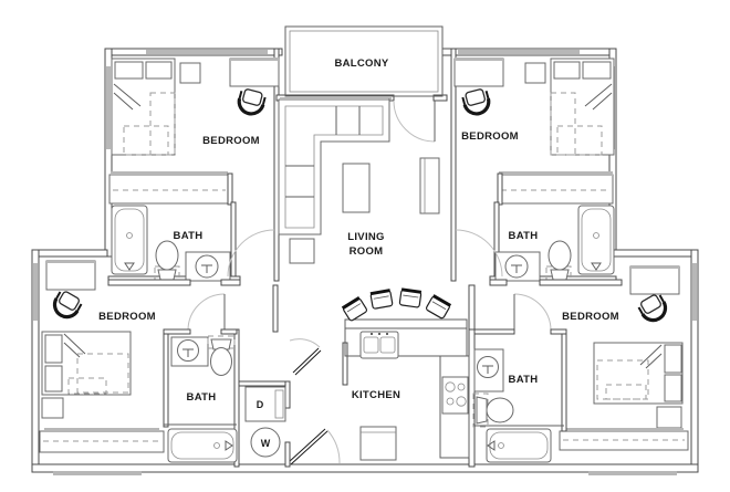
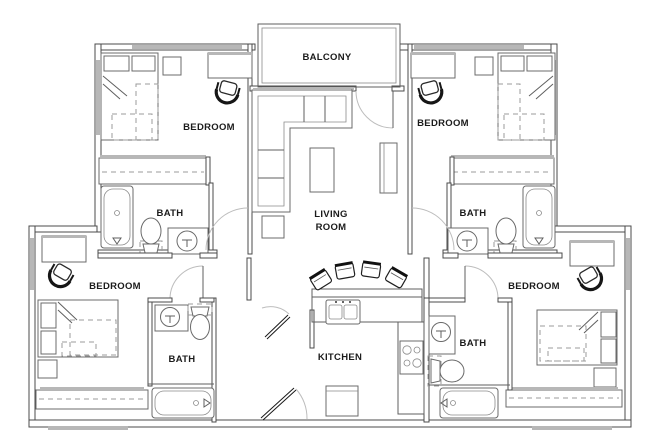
  BALCONY
  BEDROOM
  BATH
  BEDROOM
  BATH
  LIVING
  ROOM
  KITCHEN
- D
- W
  BEDROOM
  BATH
  BEDROOM
  BATH
